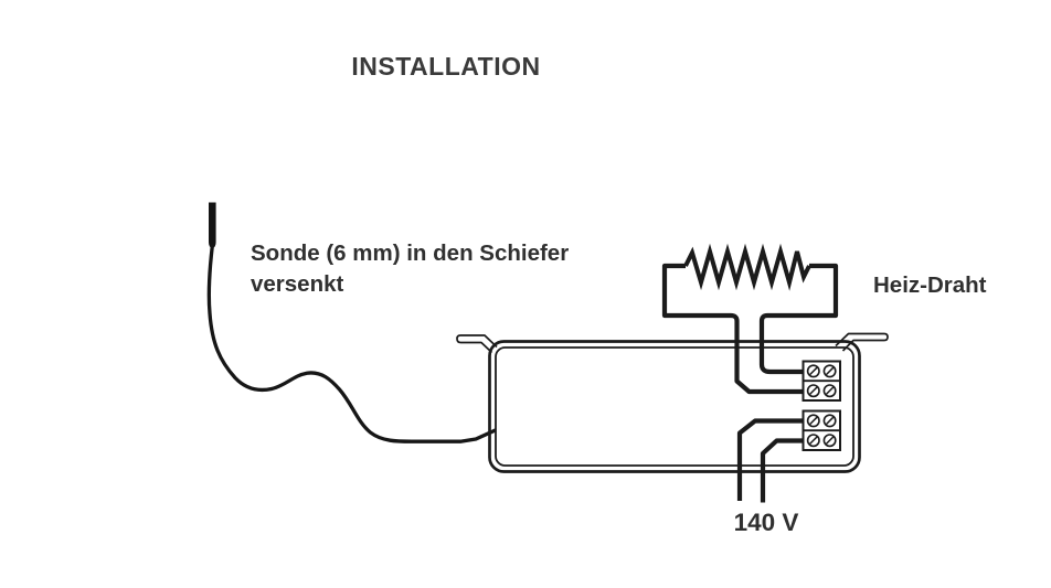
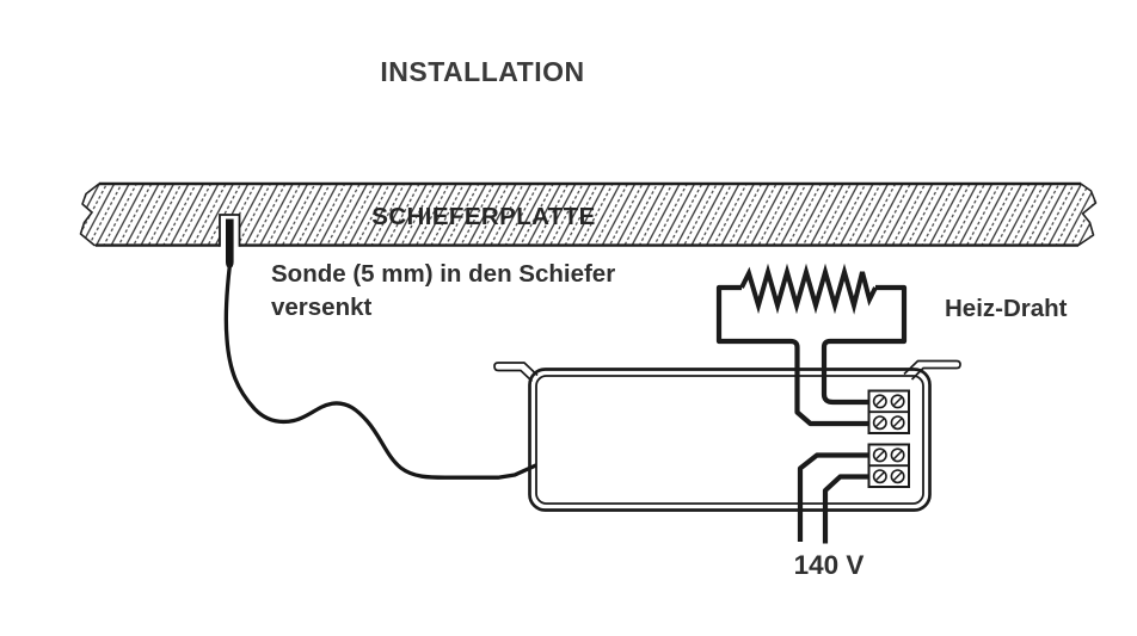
  INSTALLATION
+ SCHIEFERPLATTE
- Sonde (6 mm) in den Schiefer
+ Sonde (5 mm) in den Schiefer
  versenkt
  Heiz-Draht
  140 V
